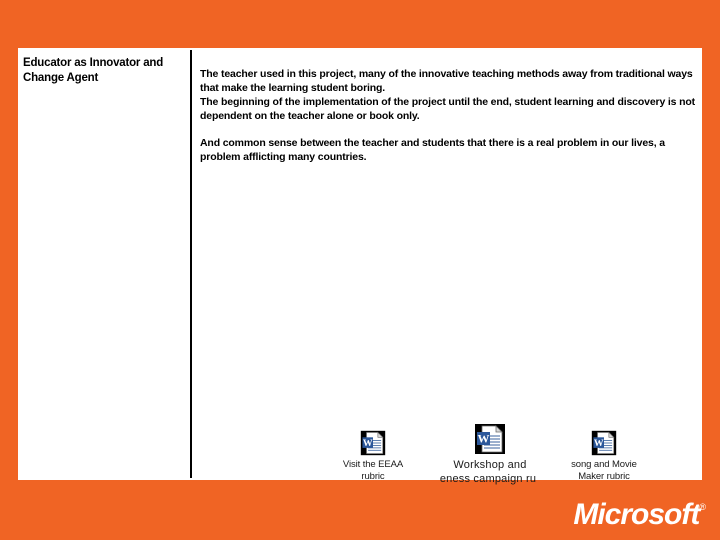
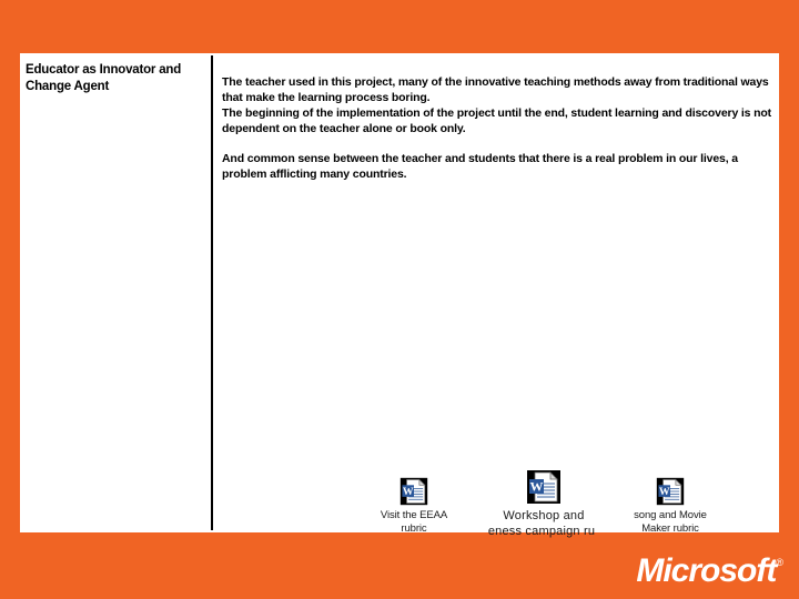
  Educator as Innovator and
  Change Agent
- The teacher used in this project, many of the innovative teaching methods away from traditional ways that make the learning student boring.
+ The teacher used in this project, many of the innovative teaching methods away from traditional ways that make the learning process boring.
  The beginning of the implementation of the project until the end, student learning and discovery is not dependent on the teacher alone or book only.
  And common sense between the teacher and students that there is a real problem in our lives, a problem afflicting many countries.
  W
  Visit the EEAA
  rubric
  W
  Workshop and
  eness campaign ru
  W
  song and Movie
  Maker rubric
  Microsoft®
